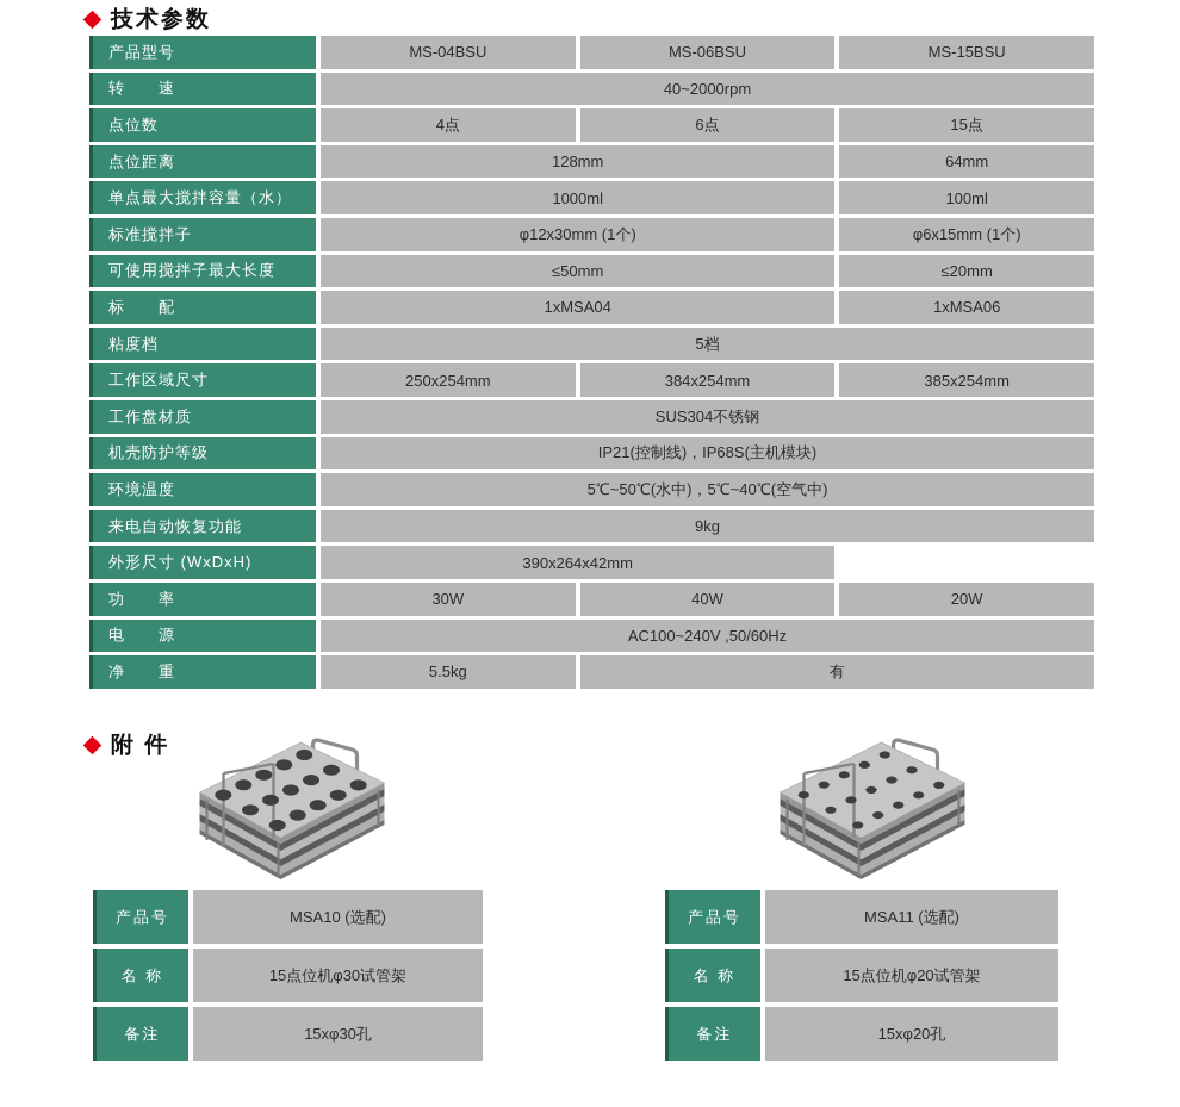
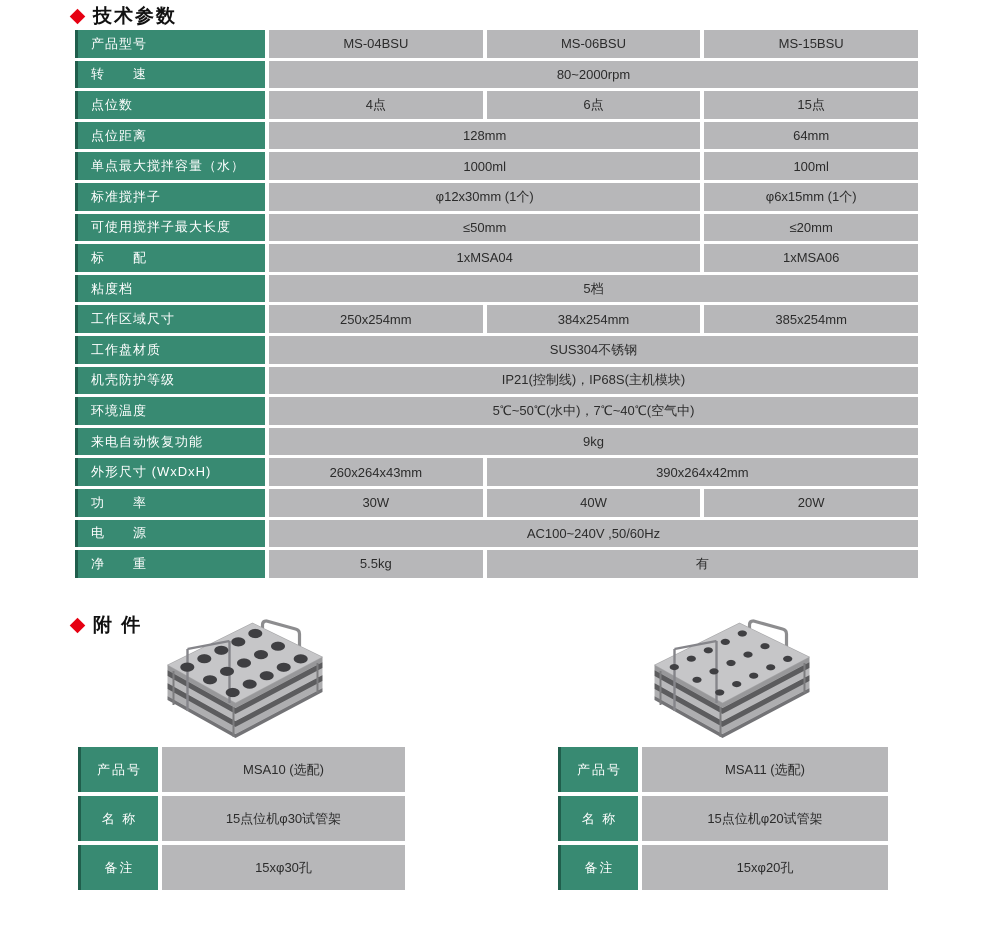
  技术参数
  产品型号
  MS-04BSU
  MS-06BSU
  MS-15BSU
  转 速
- 40~2000rpm
+ 80~2000rpm
  点位数
  4点
  6点
  15点
  点位距离
  128mm
  64mm
  单点最大搅拌容量（水）
  1000ml
  100ml
  标准搅拌子
  φ12x30mm (1个)
  φ6x15mm (1个)
  可使用搅拌子最大长度
  ≤50mm
  ≤20mm
  标 配
  1xMSA04
  1xMSA06
  粘度档
  5档
  工作区域尺寸
  250x254mm
  384x254mm
  385x254mm
  工作盘材质
  SUS304不锈钢
  机壳防护等级
  IP21(控制线)，IP68S(主机模块)
  环境温度
- 5℃~50℃(水中)，5℃~40℃(空气中)
+ 5℃~50℃(水中)，7℃~40℃(空气中)
  来电自动恢复功能
  9kg
  外形尺寸 (WxDxH)
+ 260x264x43mm
  390x264x42mm
  功 率
  30W
  40W
  20W
  电 源
  AC100~240V ,50/60Hz
  净 重
  5.5kg
  有
  附 件
  产品号
  MSA10 (选配)
  名 称
  15点位机φ30试管架
  备注
  15xφ30孔
  产品号
  MSA11 (选配)
  名 称
  15点位机φ20试管架
  备注
  15xφ20孔
